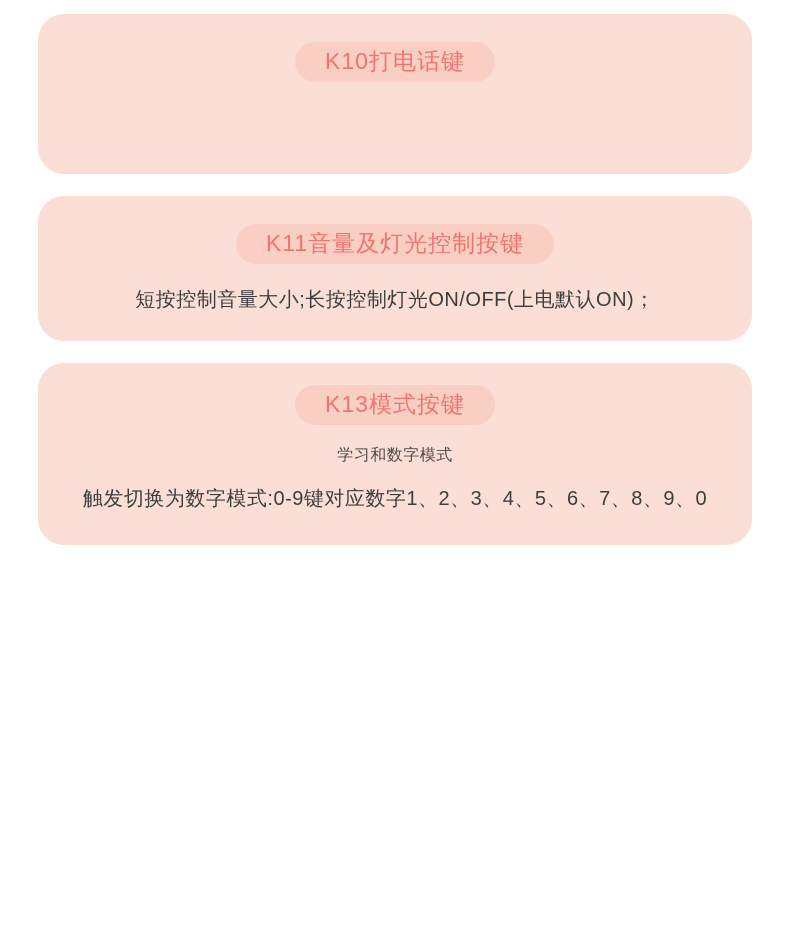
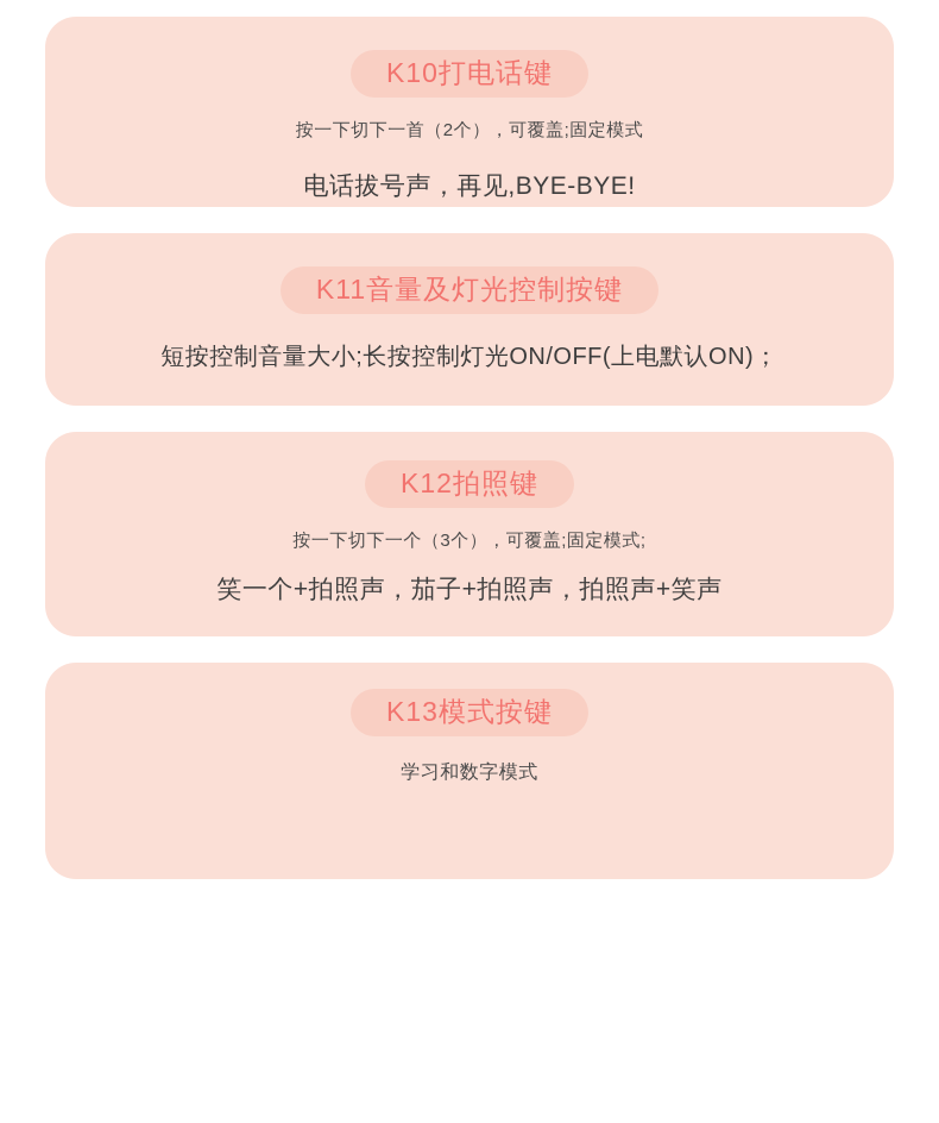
  K10打电话键
+ 按一下切下一首（2个），可覆盖;固定模式
+ 电话拔号声，再见,BYE-BYE!
  K11音量及灯光控制按键
  短按控制音量大小;长按控制灯光ON/OFF(上电默认ON)；
+ K12拍照键
+ 按一下切下一个（3个），可覆盖;固定模式;
+ 笑一个+拍照声，茄子+拍照声，拍照声+笑声
  K13模式按键
  学习和数字模式
- 触发切换为数字模式:0-9键对应数字1、2、3、4、5、6、7、8、9、0
